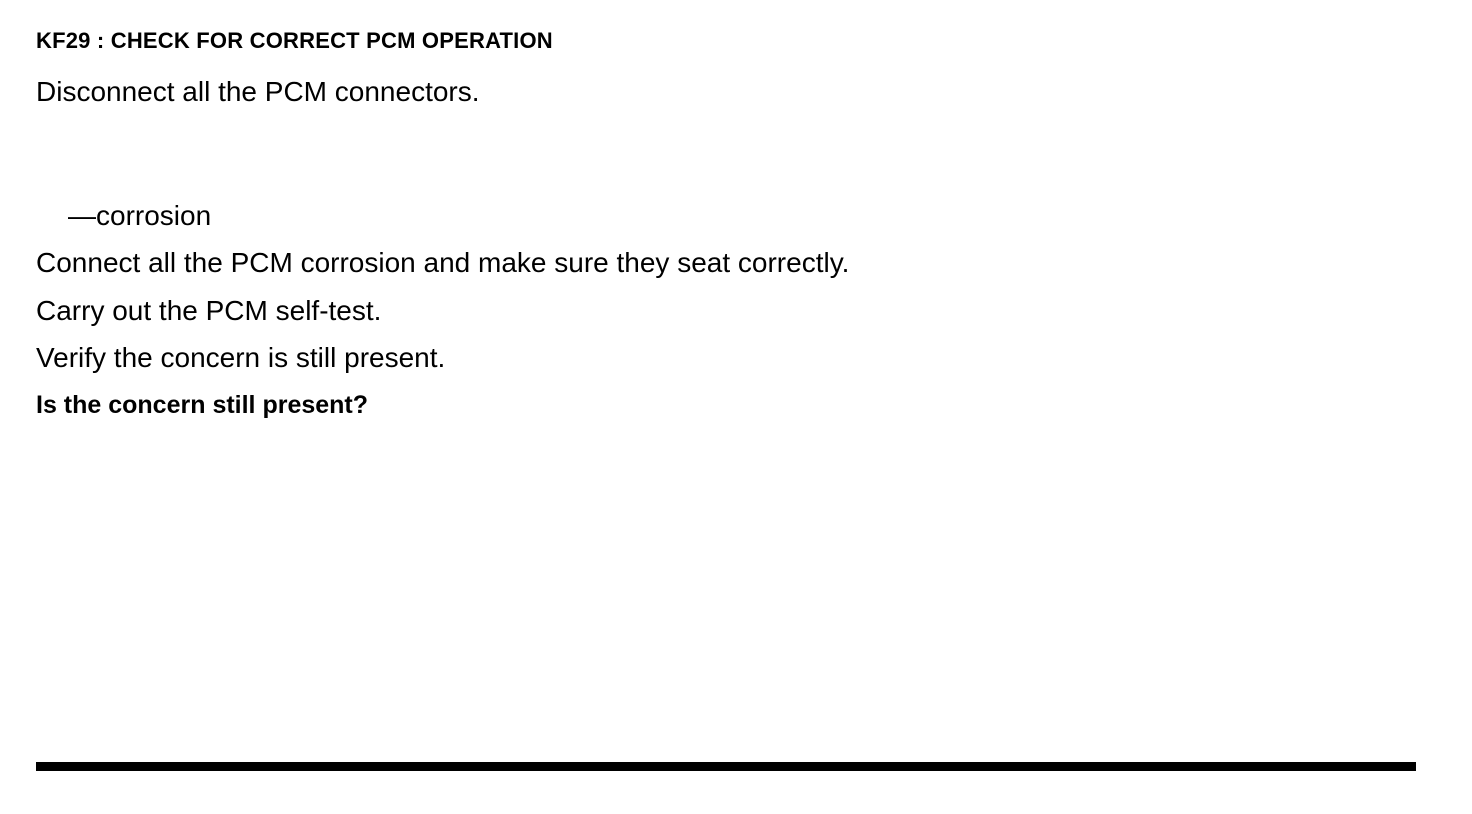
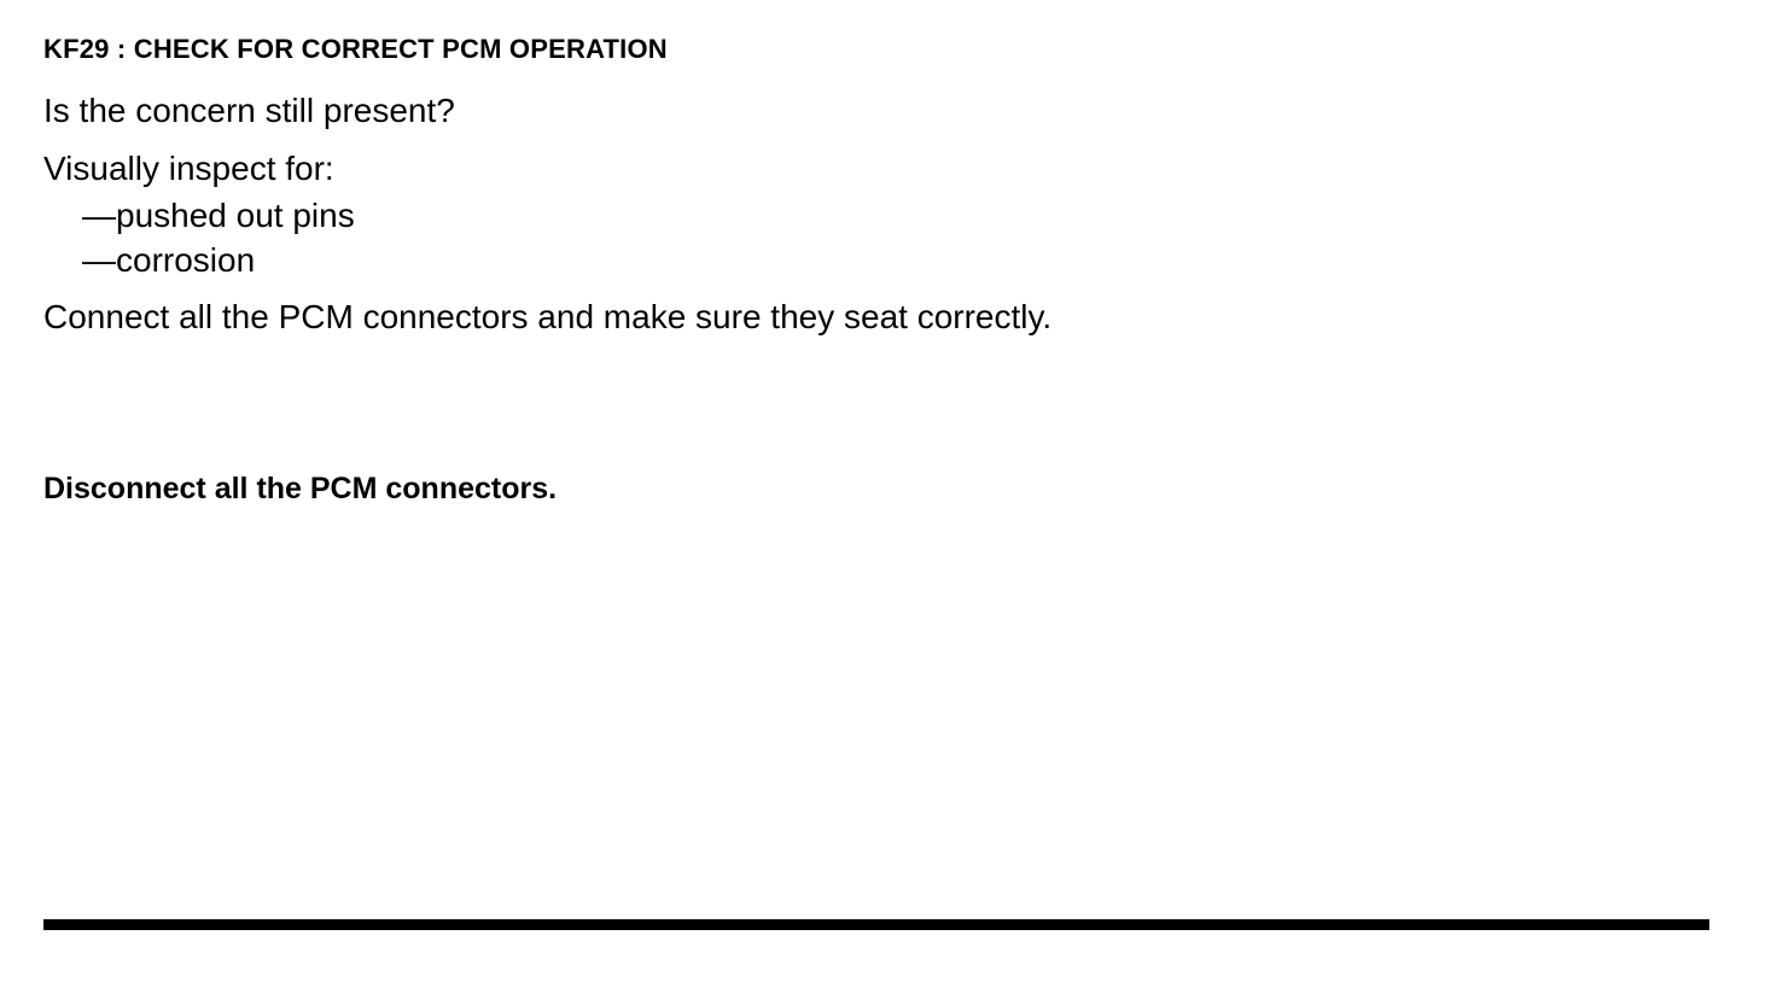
  KF29 : CHECK FOR CORRECT PCM OPERATION
- Disconnect all the PCM connectors.
+ Is the concern still present?
+ Visually inspect for:
+ —pushed out pins
  —corrosion
- Connect all the PCM corrosion and make sure they seat correctly.
+ Connect all the PCM connectors and make sure they seat correctly.
- Carry out the PCM self-test.
- Verify the concern is still present.
- Is the concern still present?
+ Disconnect all the PCM connectors.
